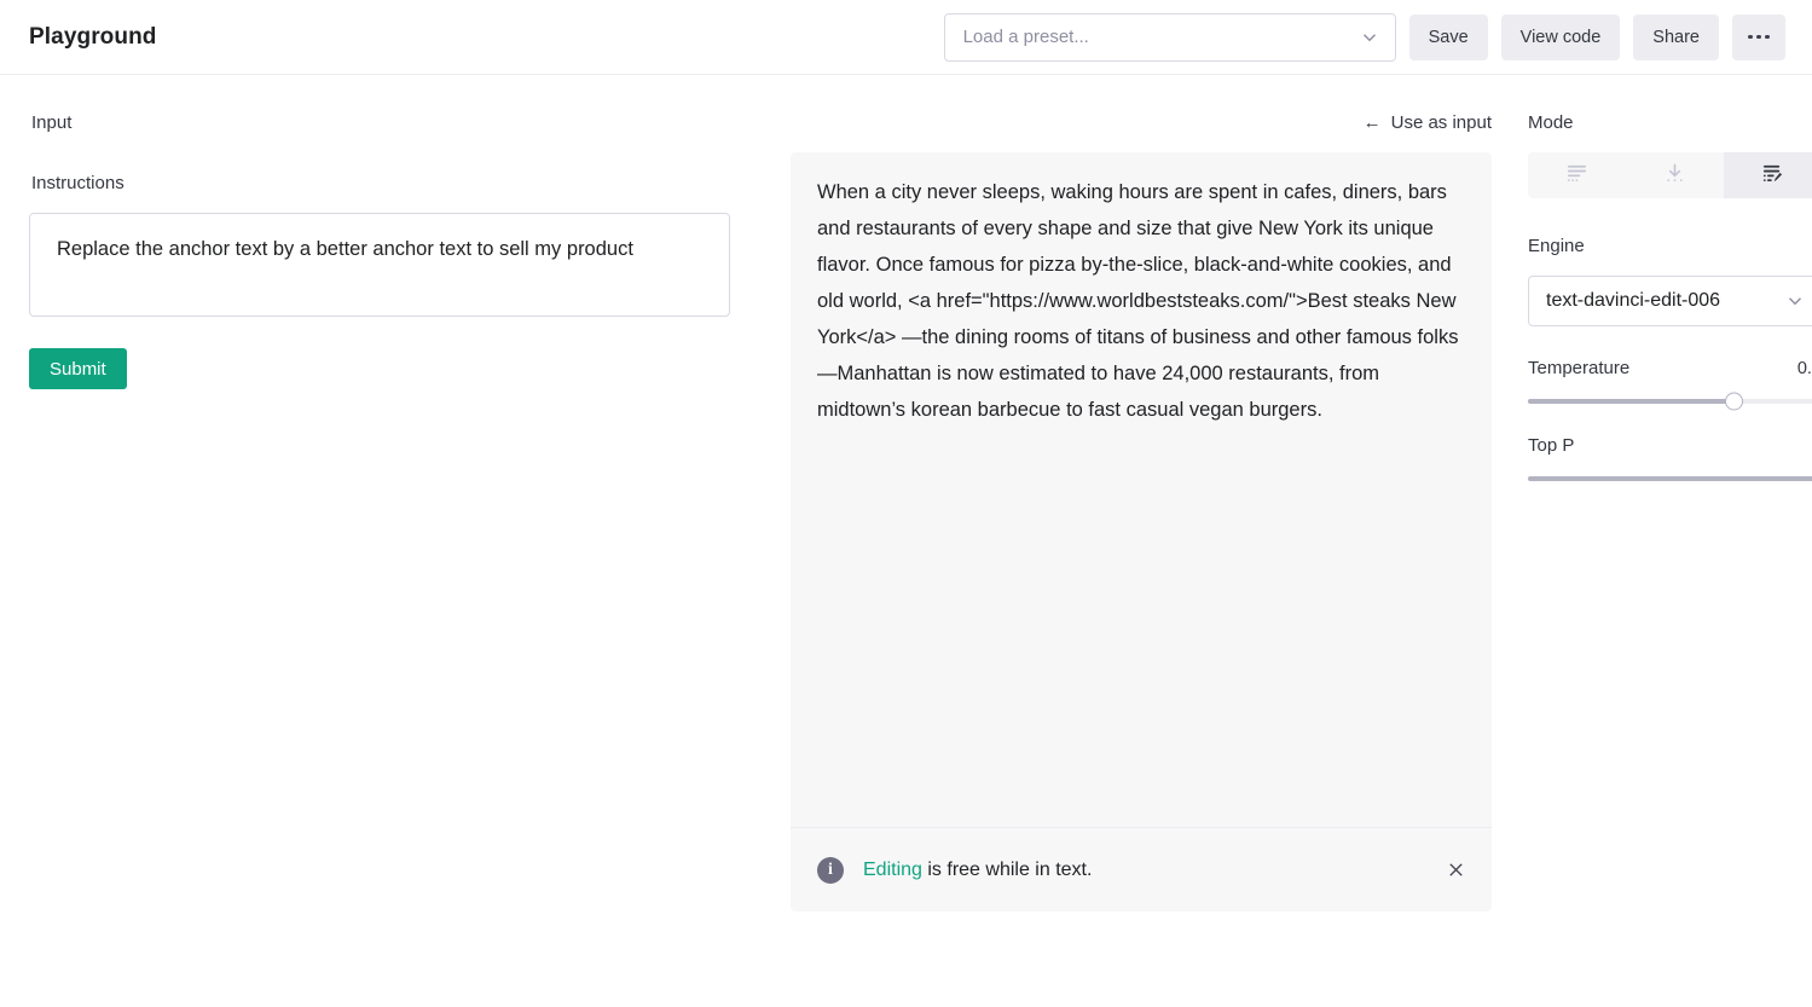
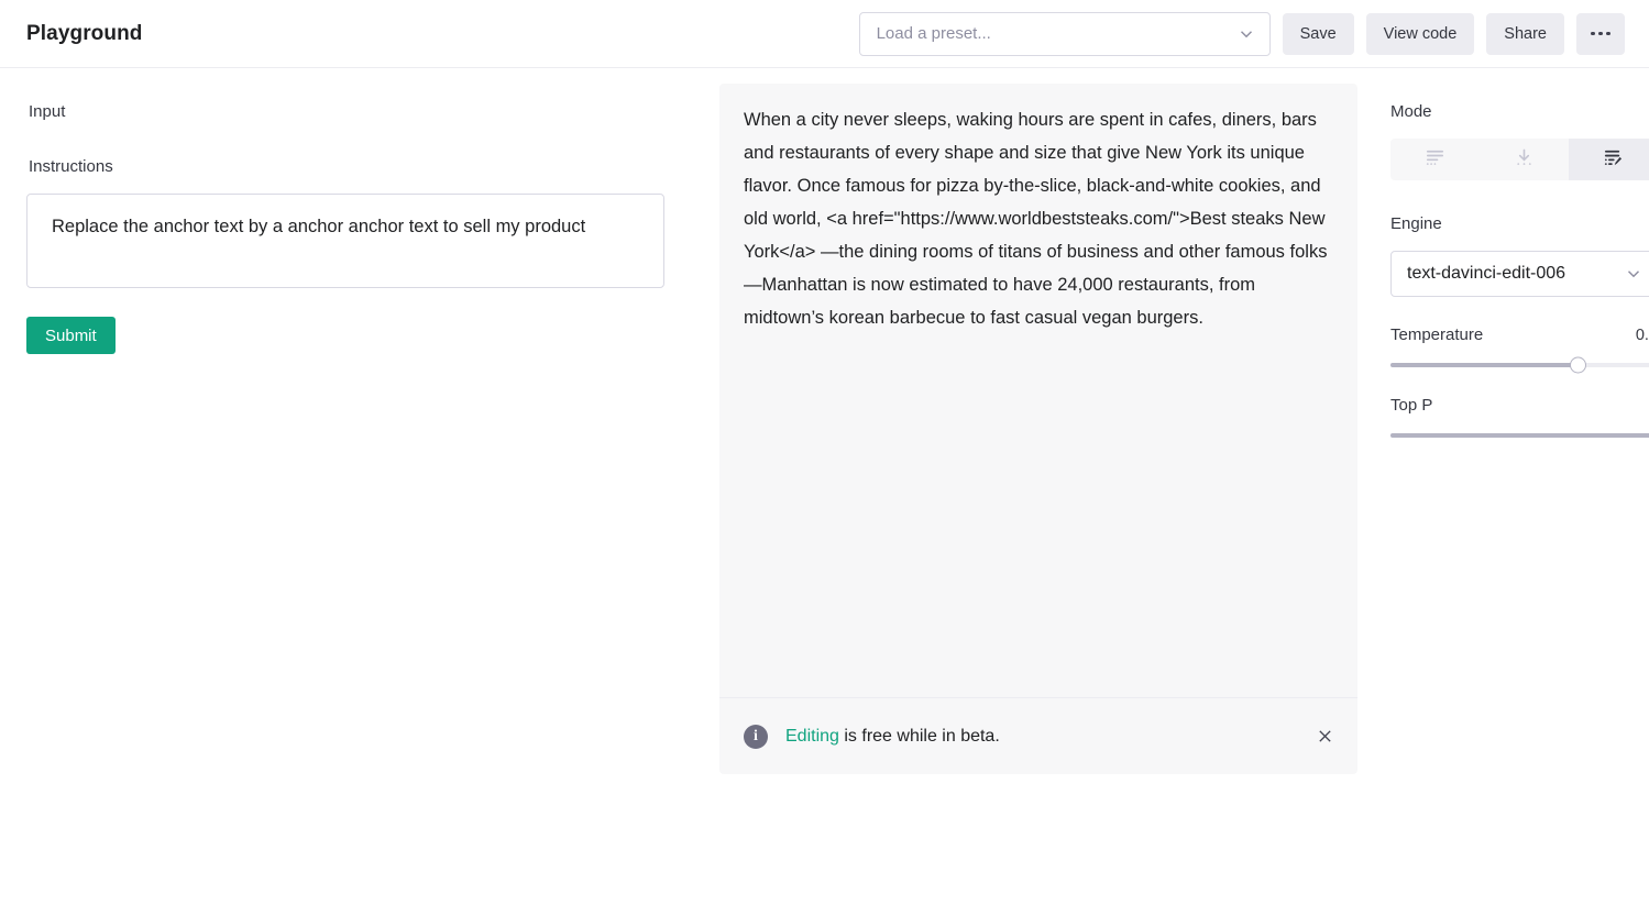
  Playground
  Load a preset...
  Save
  View code
  Share
  Input
  Instructions
- Replace the anchor text by a better anchor text to sell my product
+ Replace the anchor text by a anchor anchor text to sell my product
  Submit
- ←
- Use as input
  When a city never sleeps, waking hours are spent in cafes, diners, bars and restaurants of every shape and size that give New York its unique flavor. Once famous for pizza by-the-slice, black-and-white cookies, and old world, <a href="https://www.worldbeststeaks.com/">Best steaks New York</a> —the dining rooms of titans of business and other famous folks—Manhattan is now estimated to have 24,000 restaurants, from midtown’s korean barbecue to fast casual vegan burgers.
  i
- Editing is free while in text.
+ Editing is free while in beta.
  Mode
  Engine
  text-davinci-edit-006
  Temperature
  Top P
